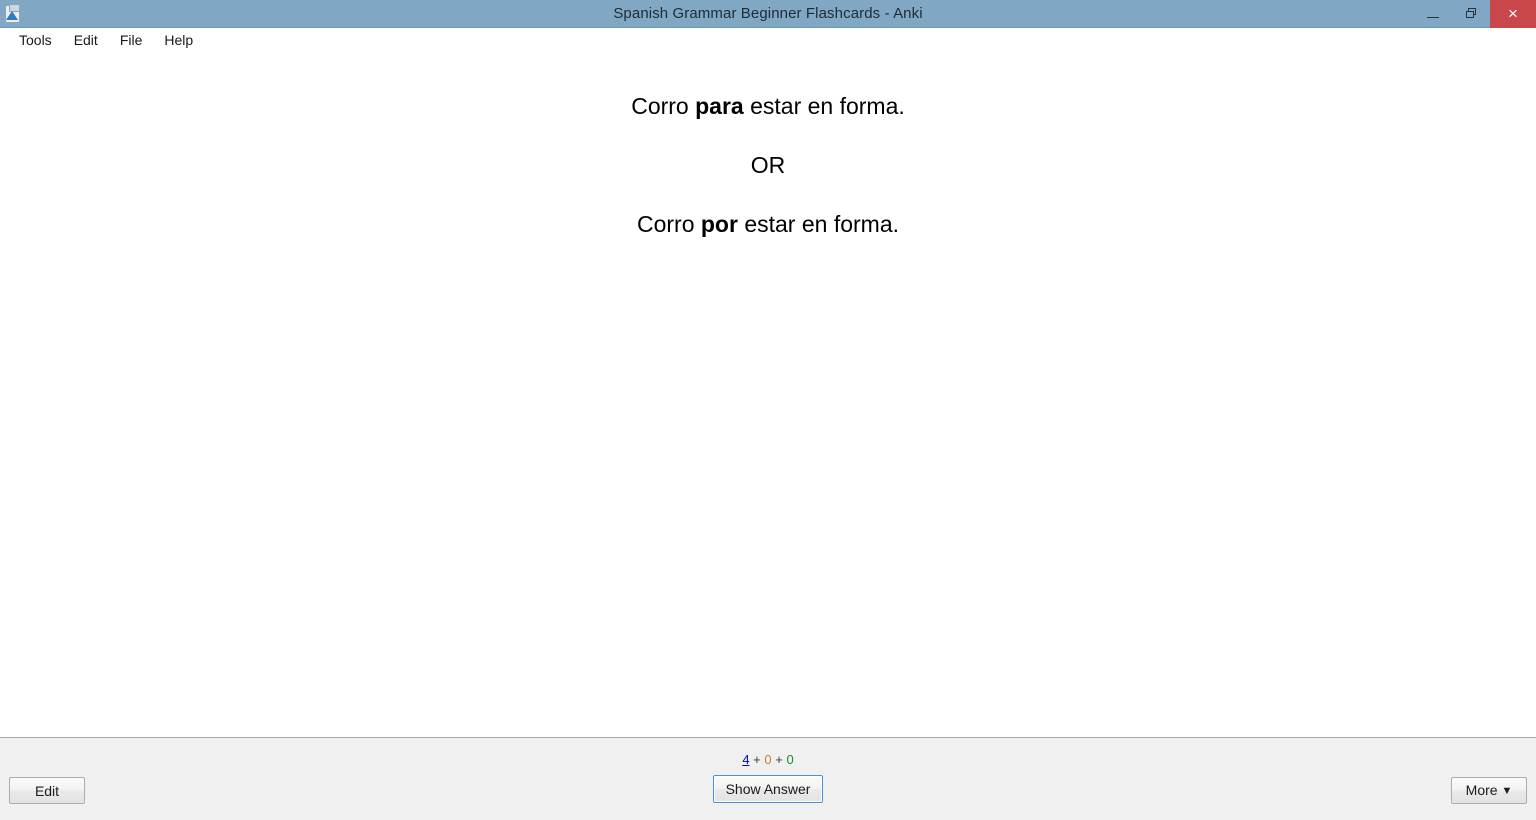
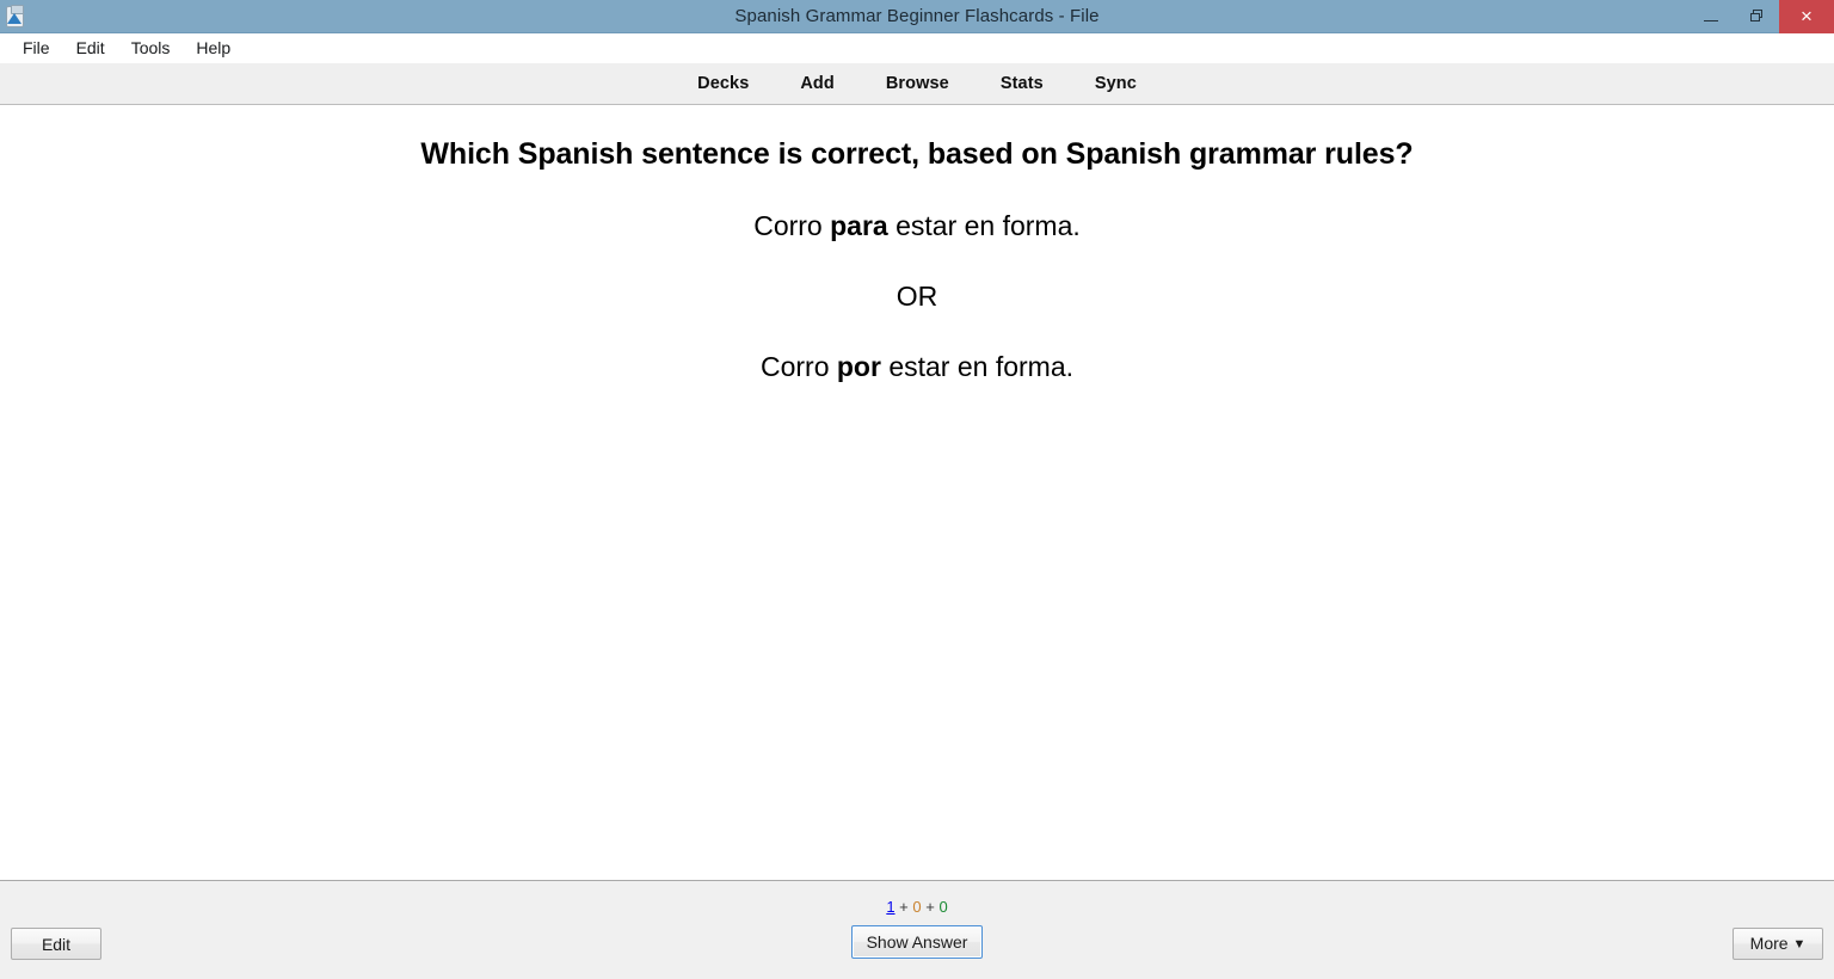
- Spanish Grammar Beginner Flashcards - Anki
+ Spanish Grammar Beginner Flashcards - File
  ×
- Tools
+ File
  Edit
- File
+ Tools
  Help
+ Decks
+ Add
+ Browse
+ Stats
+ Sync
+ Which Spanish sentence is correct, based on Spanish grammar rules?
  Corro para estar en forma.
  OR
  Corro por estar en forma.
- 4 + 0 + 0
+ 1 + 0 + 0
  Edit
  Show Answer
  More ▼
